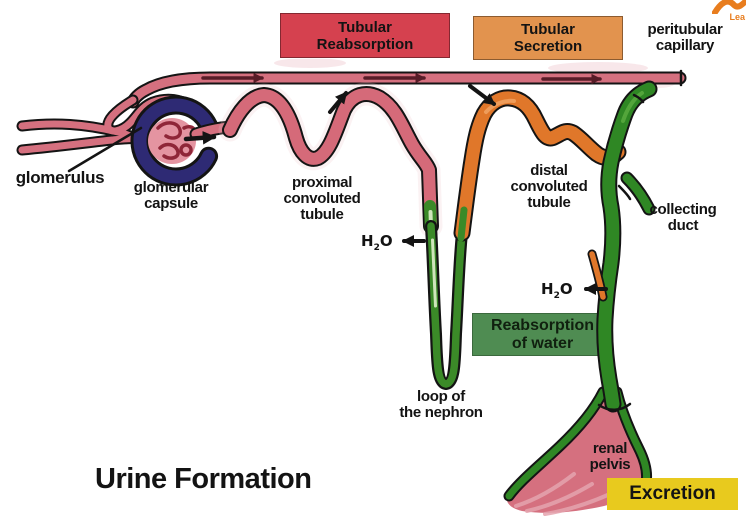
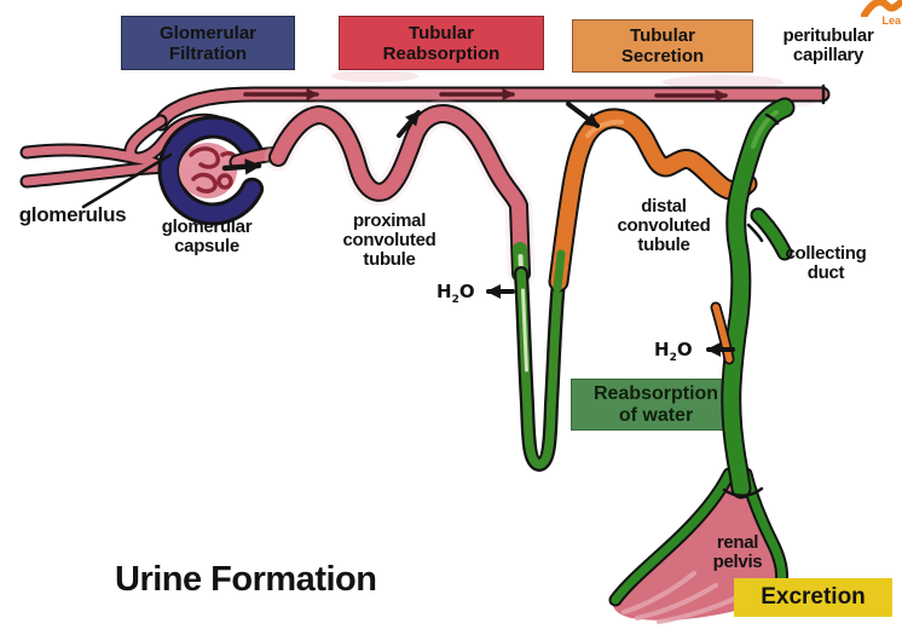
  Reabsorption
  of water
+ Glomerular
+ Filtration
  Tubular
  Reabsorption
  Tubular
  Secretion
  Lea
  peritubular
  capillary
  glomerulus
  glomerular
  capsule
  proximal
  convoluted
  tubule
  distal
  convoluted
  tubule
  collecting
  duct
- loop of
- the nephron
  renal
  pelvis
  H2O
  H2O
  Excretion
  Urine Formation
